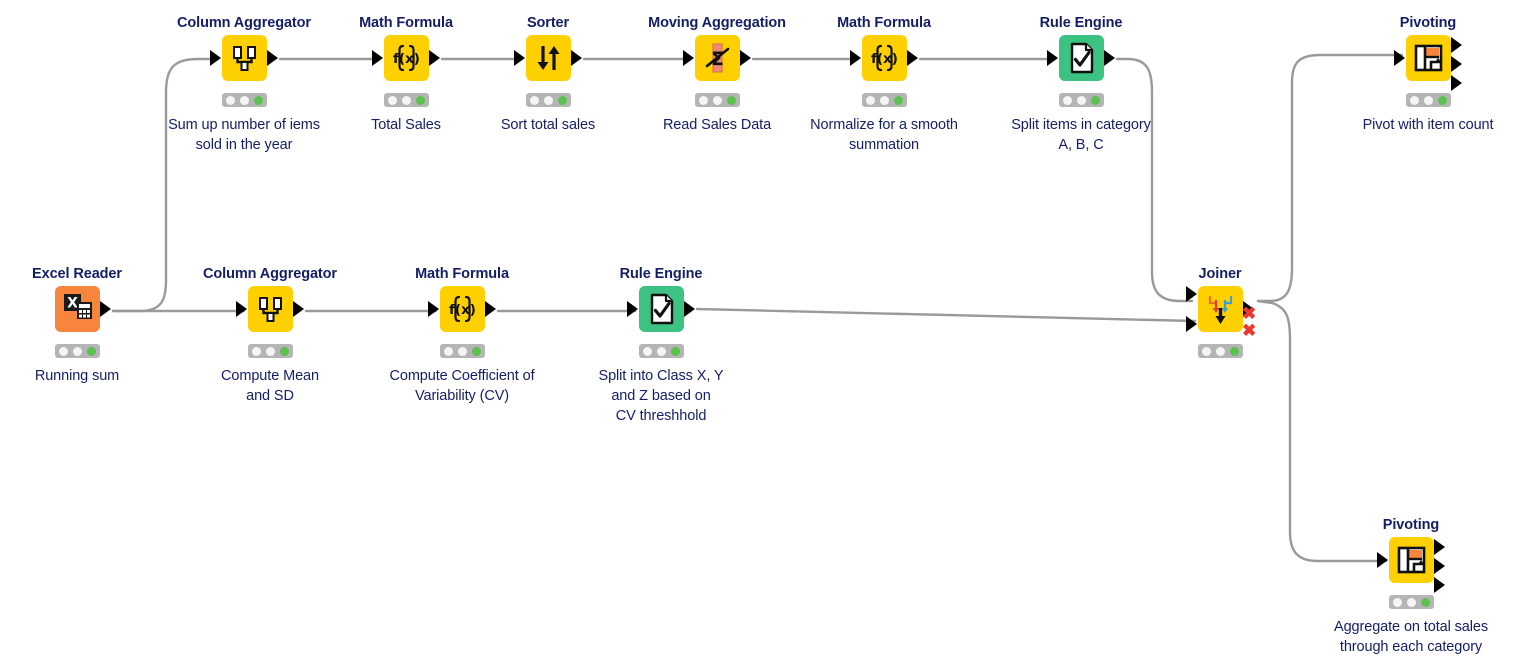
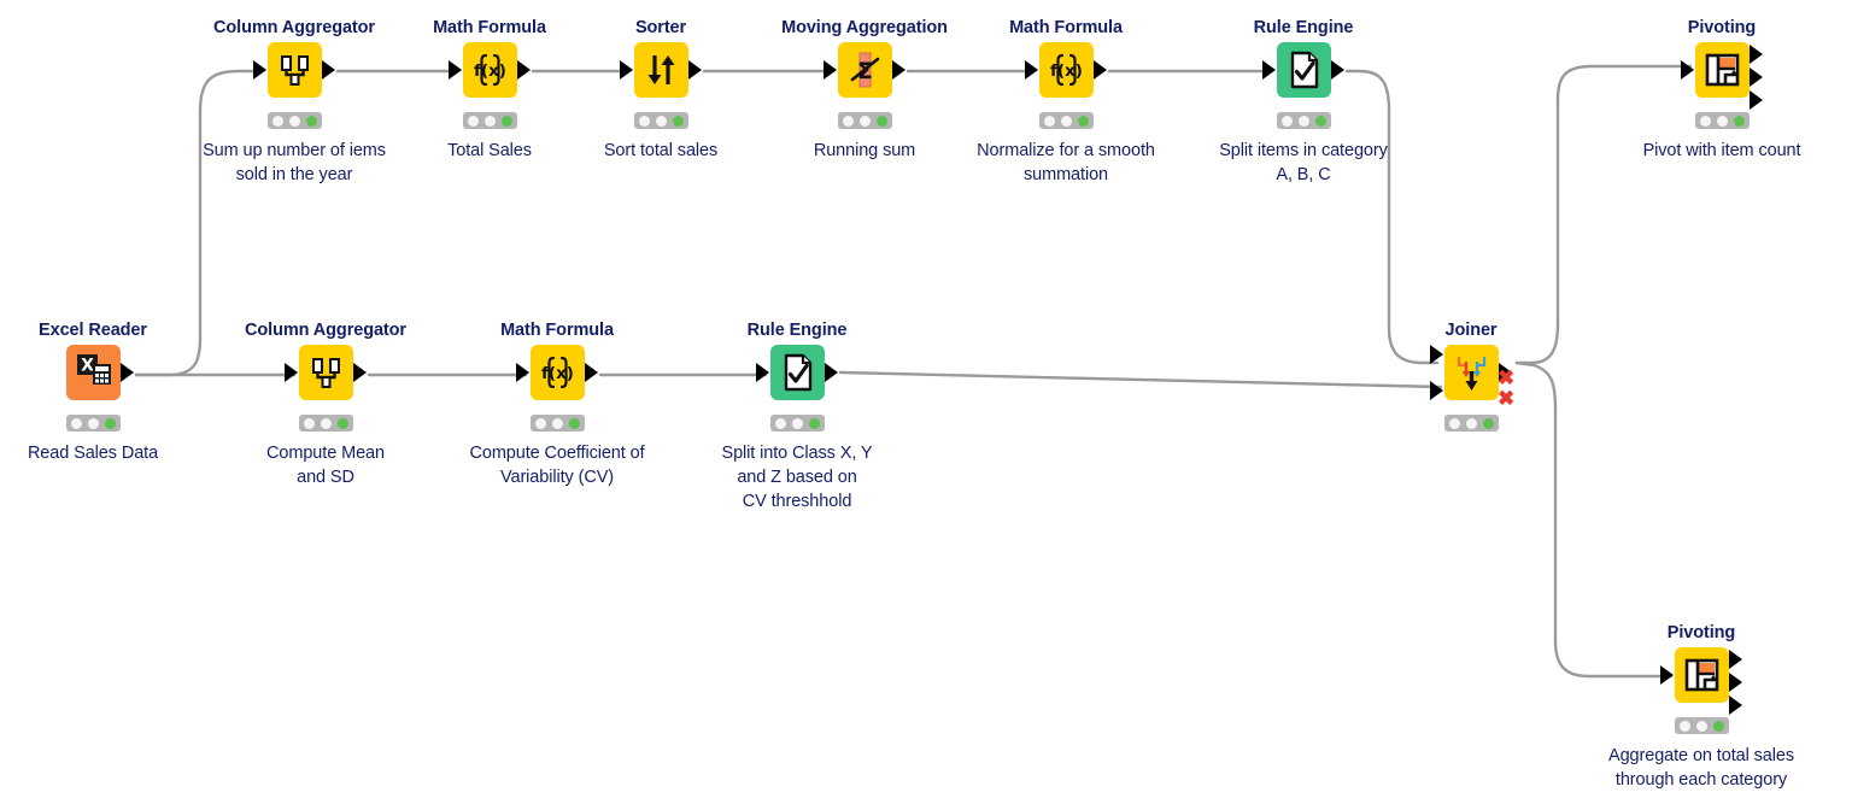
  Excel Reader
  X
- Running sum
+ Read Sales Data
  Column Aggregator
  Sum up number of iems
  sold in the year
  Math Formula
  f(x)
  Total Sales
  Sorter
  Sort total sales
  Moving Aggregation
- Read Sales Data
+ Running sum
  Math Formula
  f(x)
  Normalize for a smooth
  summation
  Rule Engine
  Split items in category
  A, B, C
  Pivoting
  Pivot with item count
  Column Aggregator
  Compute Mean
  and SD
  Math Formula
  f(x)
  Compute Coefficient of
  Variability (CV)
  Rule Engine
  Split into Class X, Y
  and Z based on
  CV threshhold
  Joiner
  ✖
  ✖
  Pivoting
  Aggregate on total sales
  through each category
